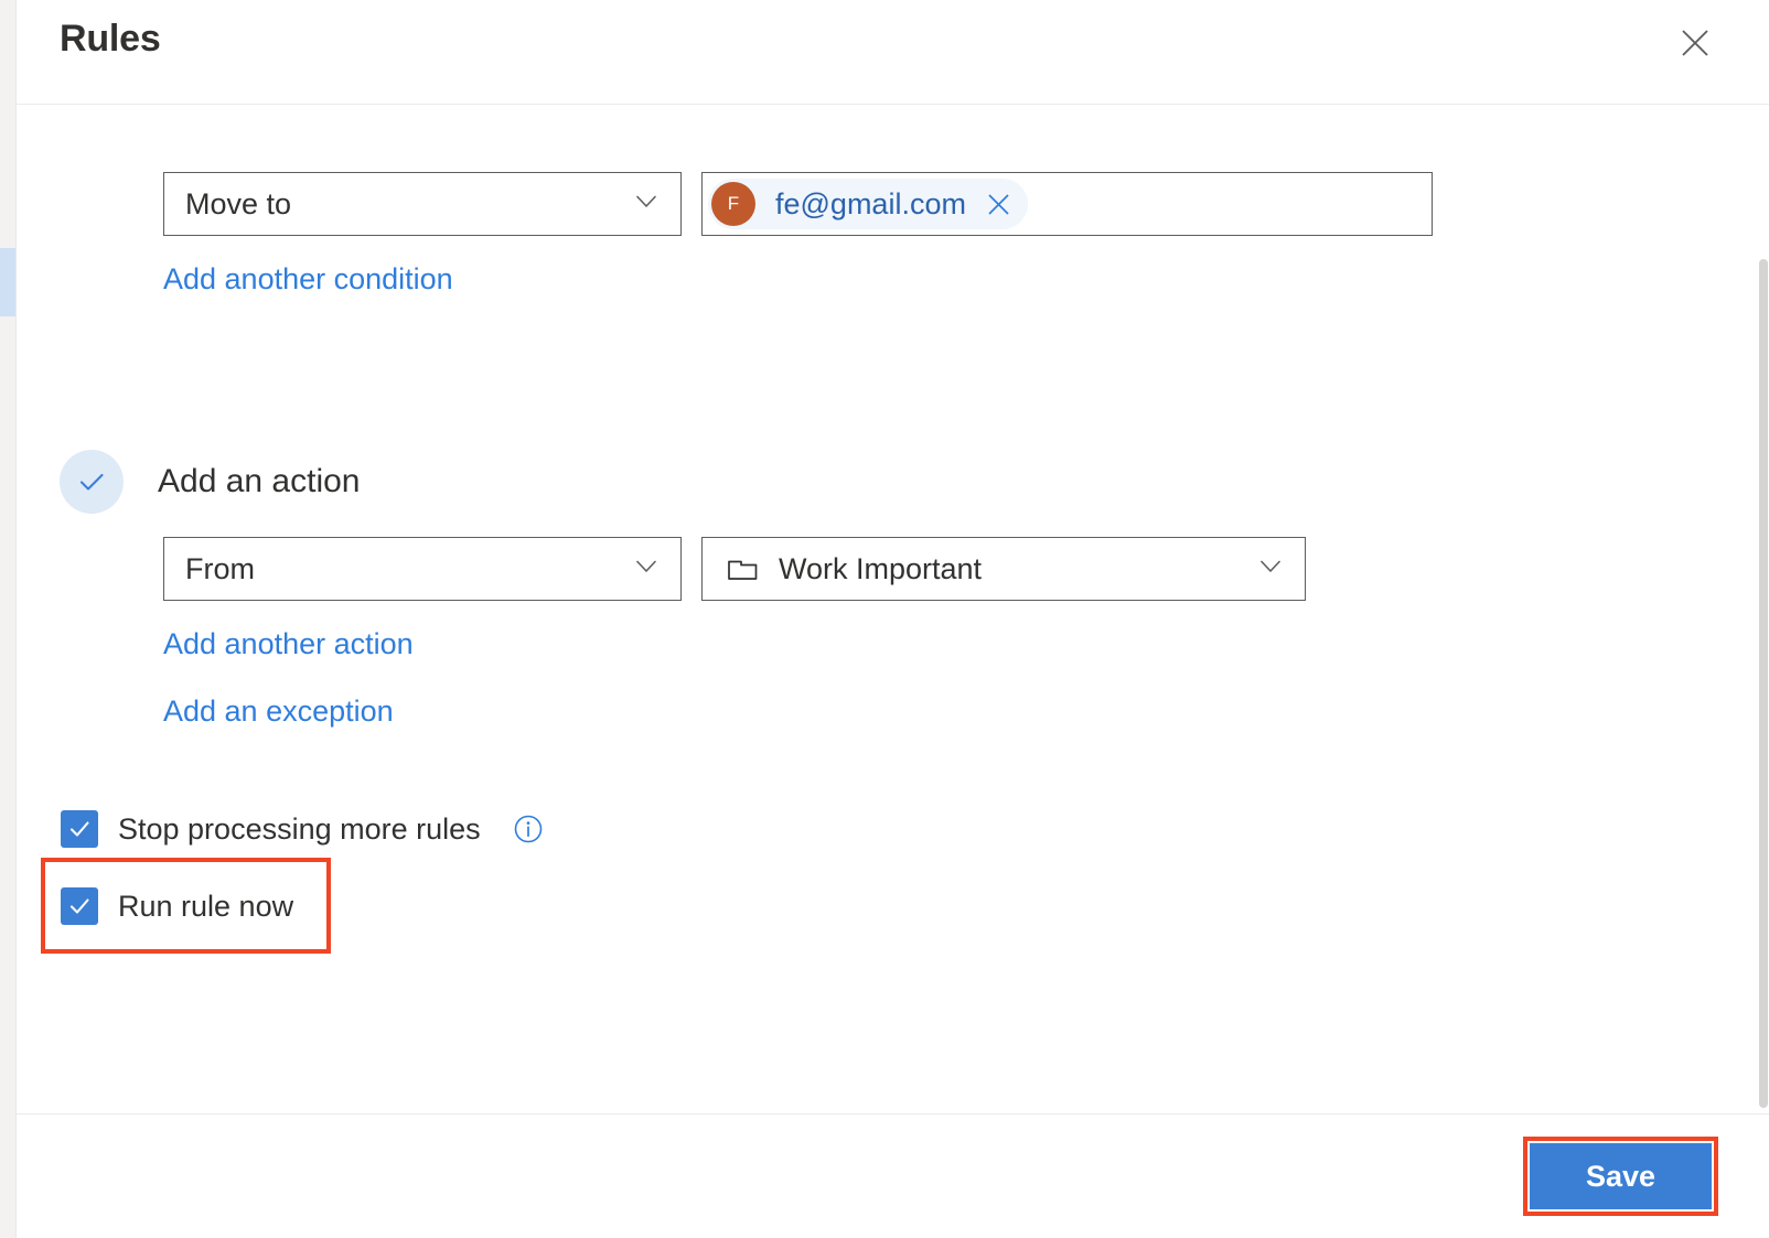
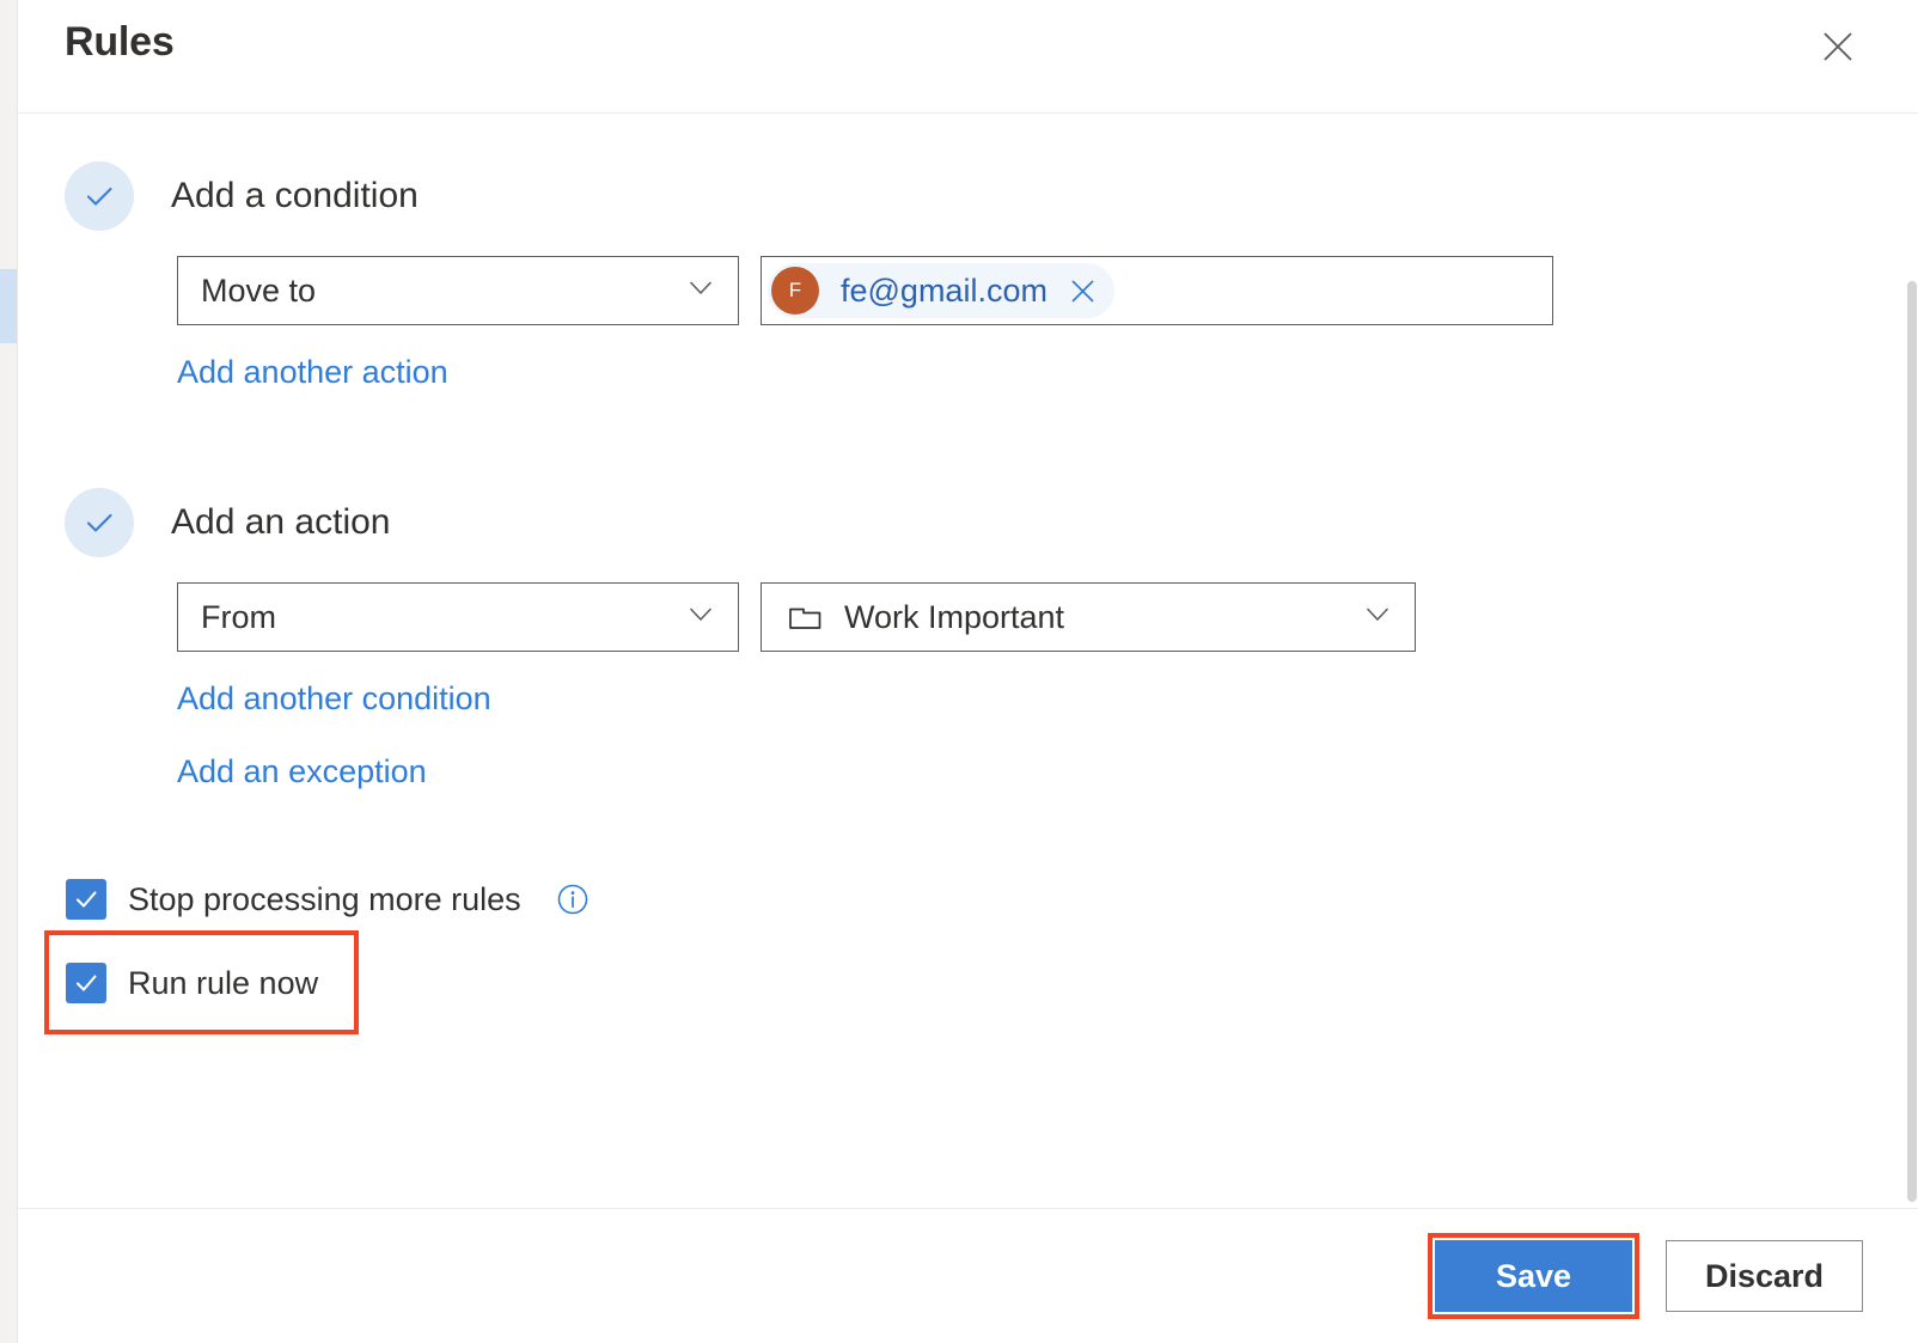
  Rules
+ Add a condition
  Move to
  F
  fe@gmail.com
- Add another condition
+ Add another action
  Add an action
  From
  Work Important
- Add another action
+ Add another condition
  Add an exception
  Stop processing more rules
  Run rule now
  Save
+ Discard
